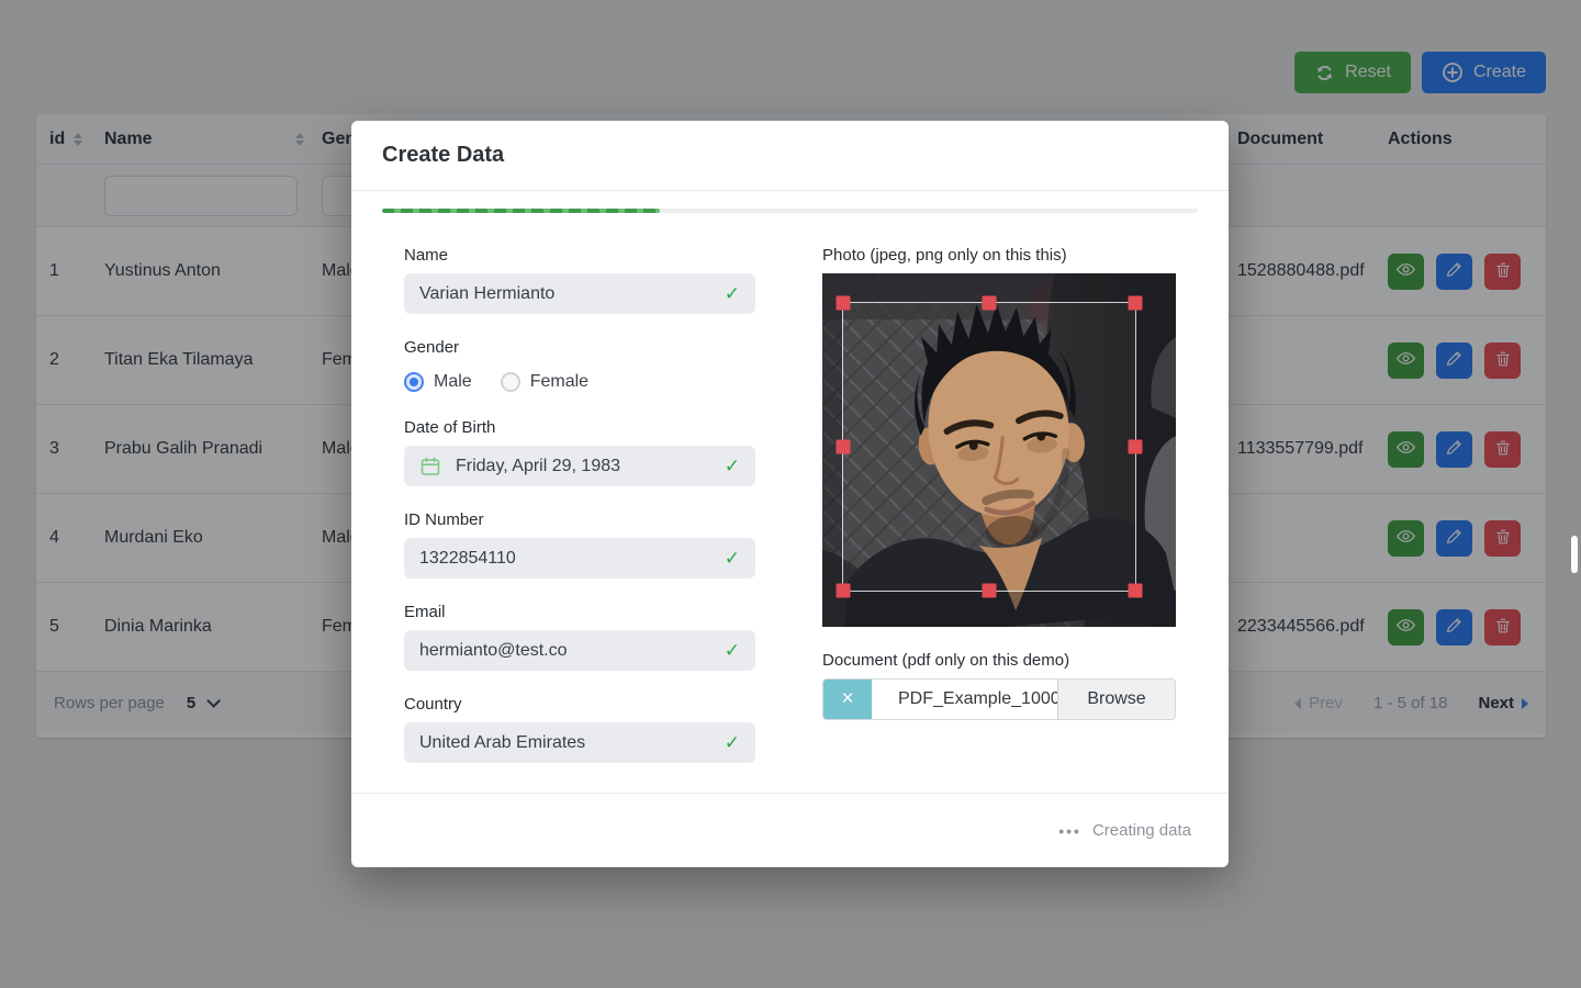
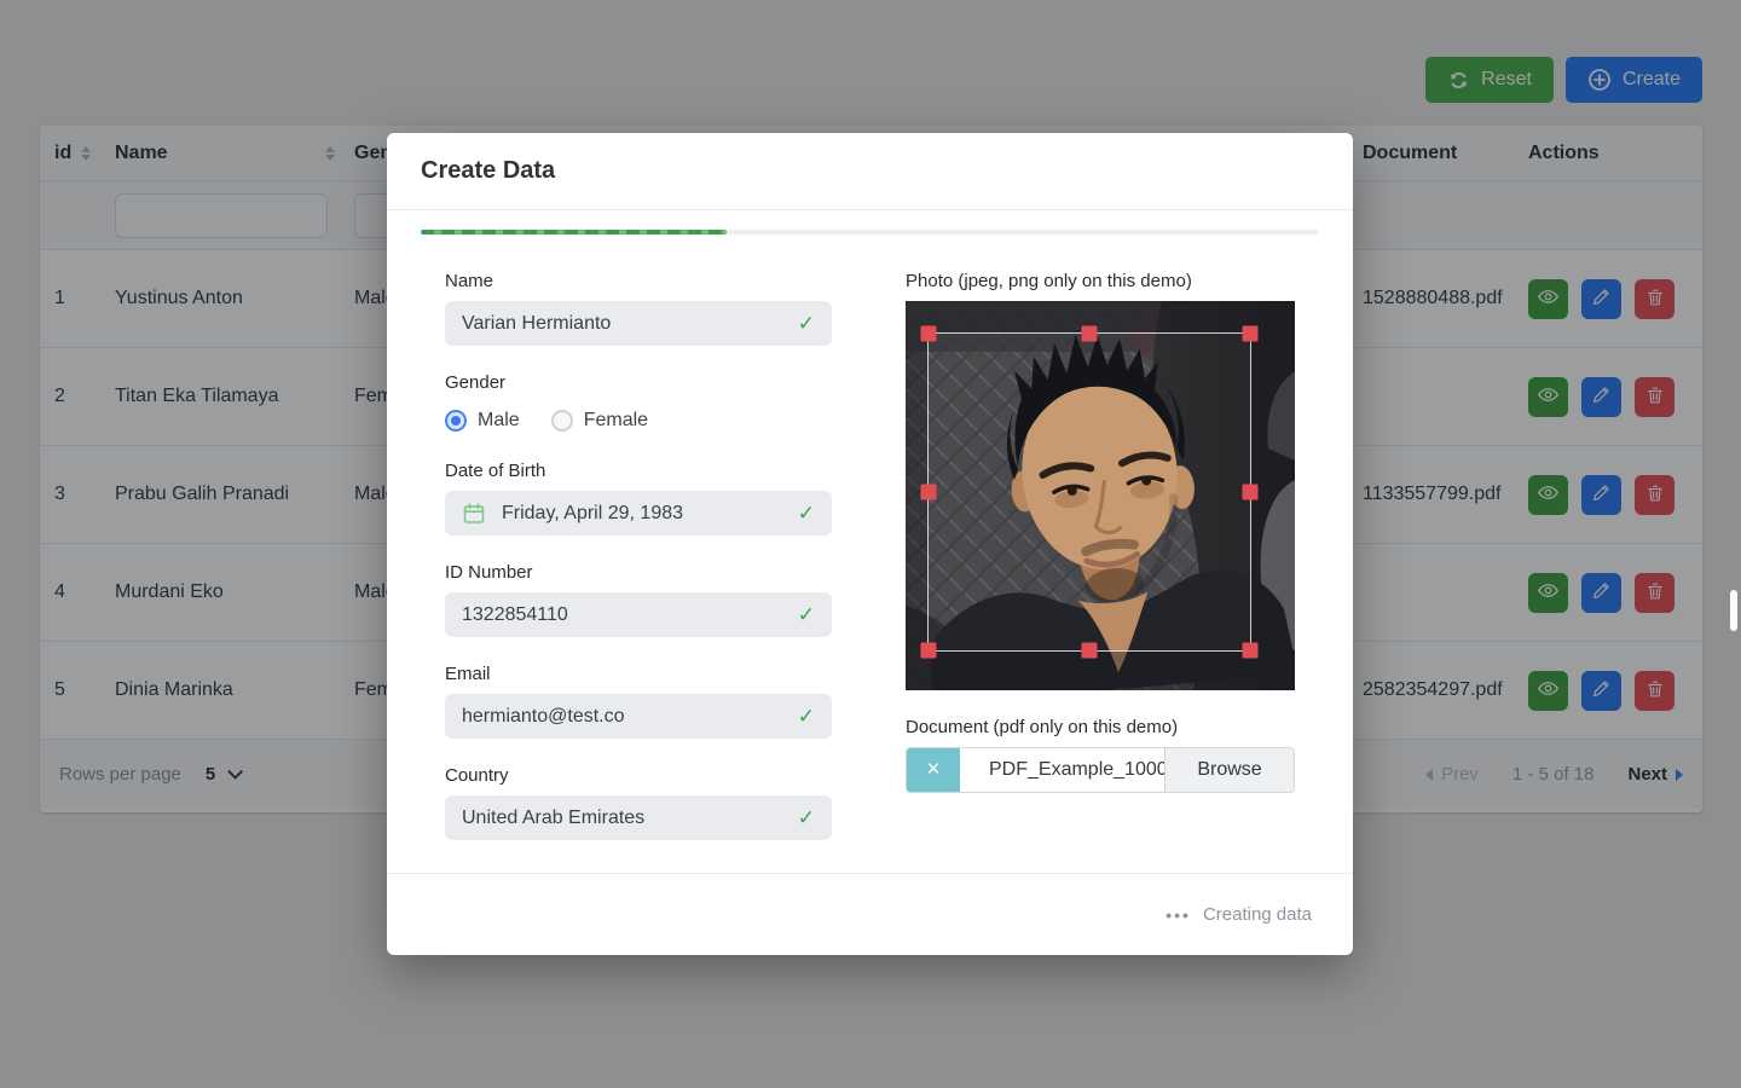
  Reset
  Create
  id
  Name
  Document
  Actions
  1
  Yustinus Anton
  Mal
  1528880488.pdf
  2
  Titan Eka Tilamaya
  3
  Prabu Galih Pranadi
  Mal
  1133557799.pdf
  4
  Murdani Eko
  Mal
  5
  Dinia Marinka
- 2233445566.pdf
+ 2582354297.pdf
  Rows per page
  5
  Prev
  1 - 5 of 18
  Next
  Create Data
  Name
  Varian Hermianto
  ✓
  Gender
  Male
  Female
  Date of Birth
  Friday, April 29, 1983
  ✓
  ID Number
  1322854110
  ✓
  Email
  hermianto@test.co
  ✓
  Country
  United Arab Emirates
  ✓
- Photo (jpeg, png only on this this)
+ Photo (jpeg, png only on this demo)
  Document (pdf only on this demo)
  ×
  Browse
  •••
  Creating data
